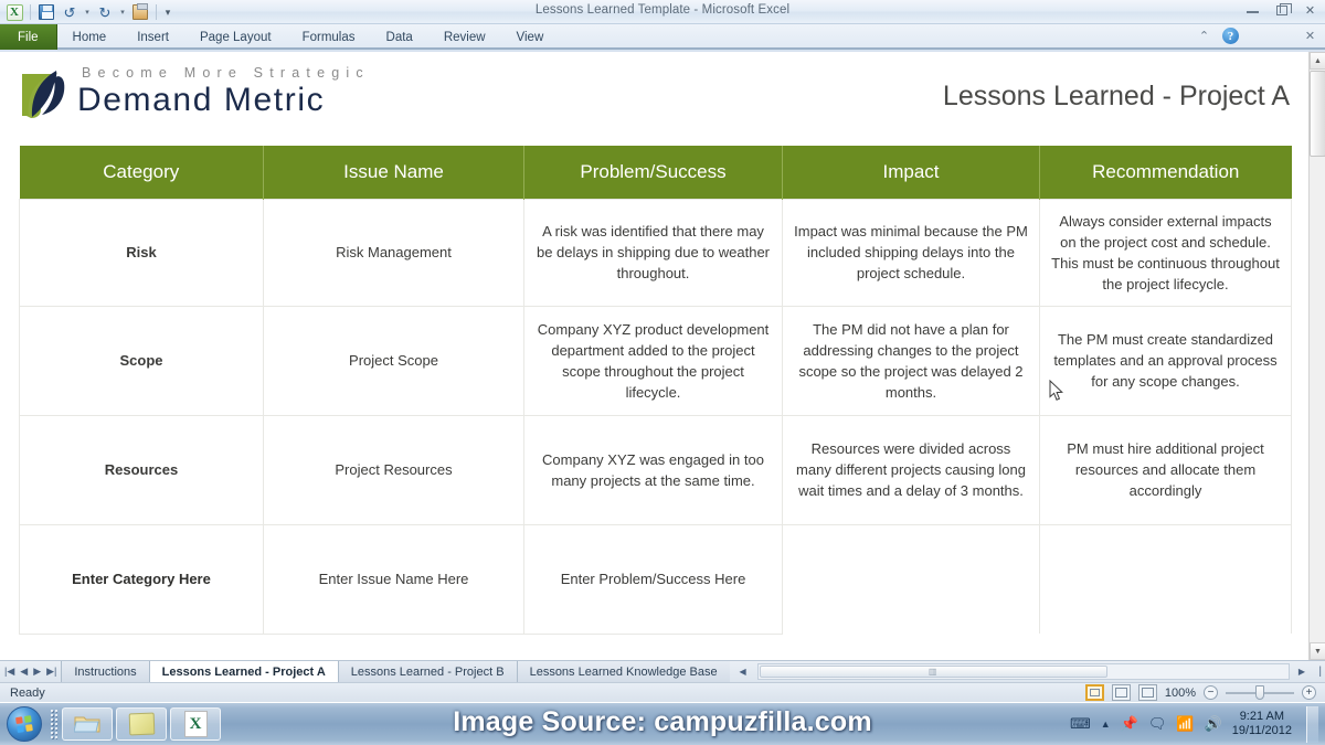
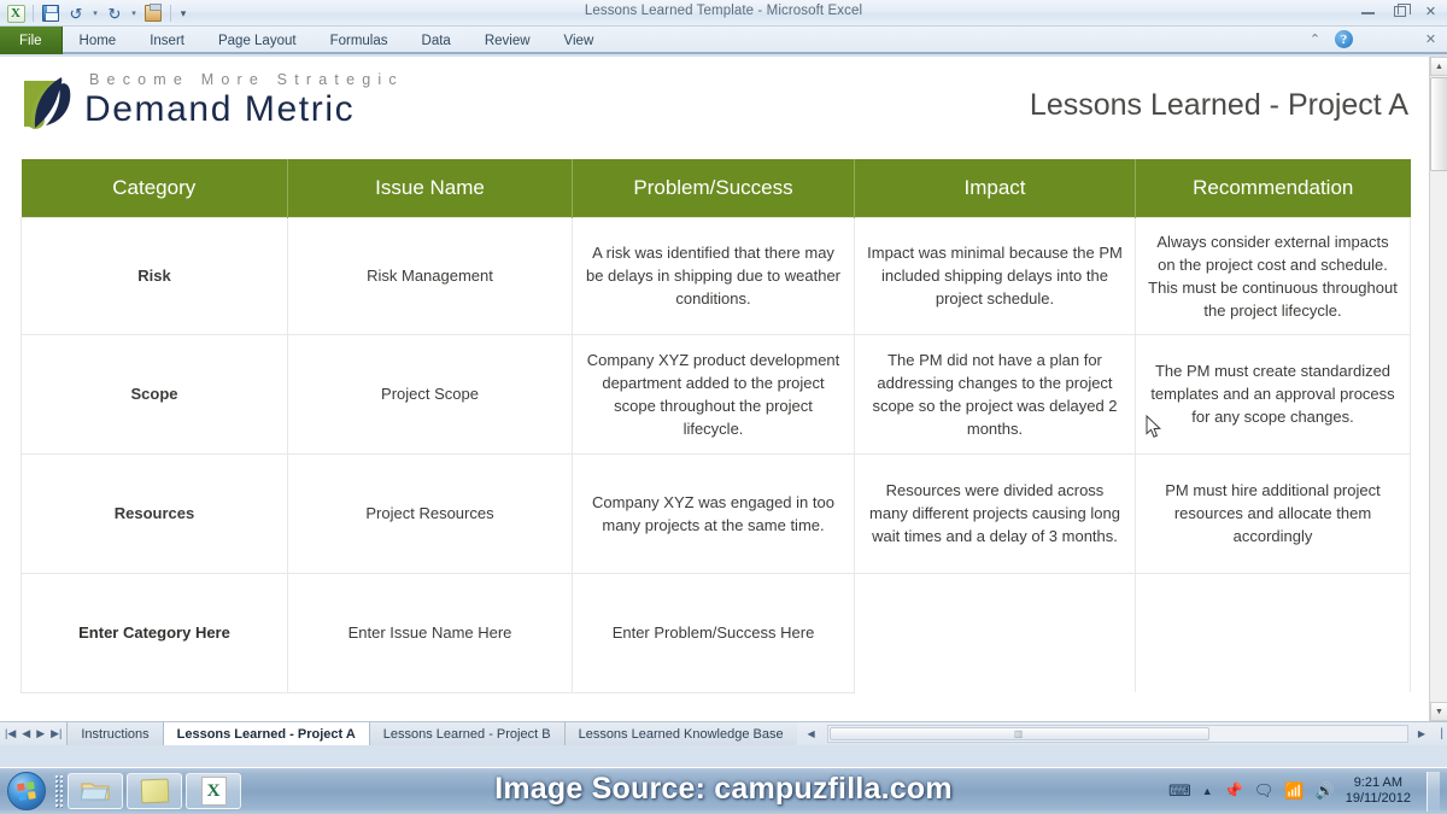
  X
  ↺
  ↻
  ▾
  Lessons Learned Template - Microsoft Excel
  ✕
  File
  Home
  Insert
  Page Layout
  Formulas
  Data
  Review
  View
  ⌃
  ?
  ✕
  Become More Strategic
  Demand Metric
  Lessons Learned - Project A
  Category	Issue Name	Problem/Success	Impact	Recommendation
- Risk	Risk Management	A risk was identified that there may be delays in shipping due to weather throughout.	Impact was minimal because the PM included shipping delays into the project schedule.	Always consider external impacts on the project cost and schedule. This must be continuous throughout the project lifecycle.
+ Risk	Risk Management	A risk was identified that there may be delays in shipping due to weather conditions.	Impact was minimal because the PM included shipping delays into the project schedule.	Always consider external impacts on the project cost and schedule. This must be continuous throughout the project lifecycle.
  Scope	Project Scope	Company XYZ product development department added to the project scope throughout the project lifecycle.	The PM did not have a plan for addressing changes to the project scope so the project was delayed 2 months.	The PM must create standardized templates and an approval process for any scope changes.
  Resources	Project Resources	Company XYZ was engaged in too many projects at the same time.	Resources were divided across many different projects causing long wait times and a delay of 3 months.	PM must hire additional project resources and allocate them accordingly
  Enter Category Here	Enter Issue Name Here	Enter Problem/Success Here
  |◀
  ◀
  ▶
  ▶|
  Instructions
  Lessons Learned - Project A
  Lessons Learned - Project B
  Lessons Learned Knowledge Base
  ◀
  ▥
  ▶
  ▕
- Ready
- 100%
- −
- +
  X
  ⌨
  ▲
  📌
  🗨
  📶
  🔊
  9:21 AM
  19/11/2012
  Image Source: campuzfilla.com
